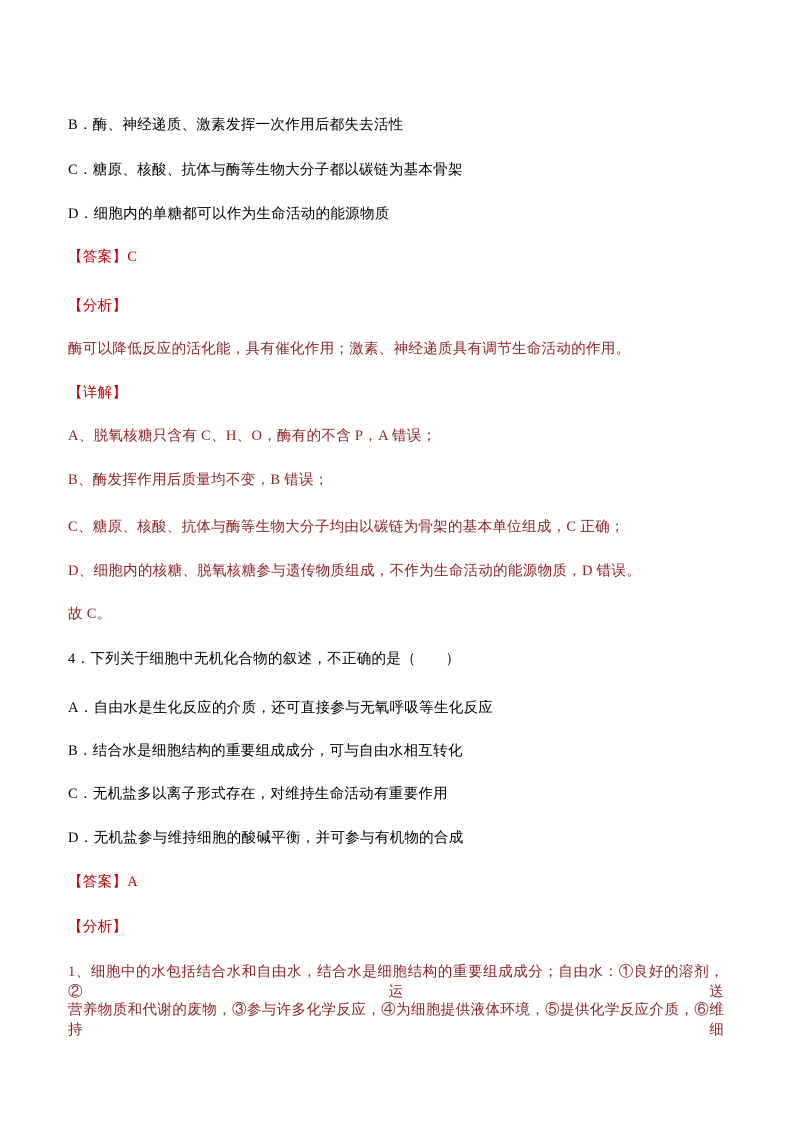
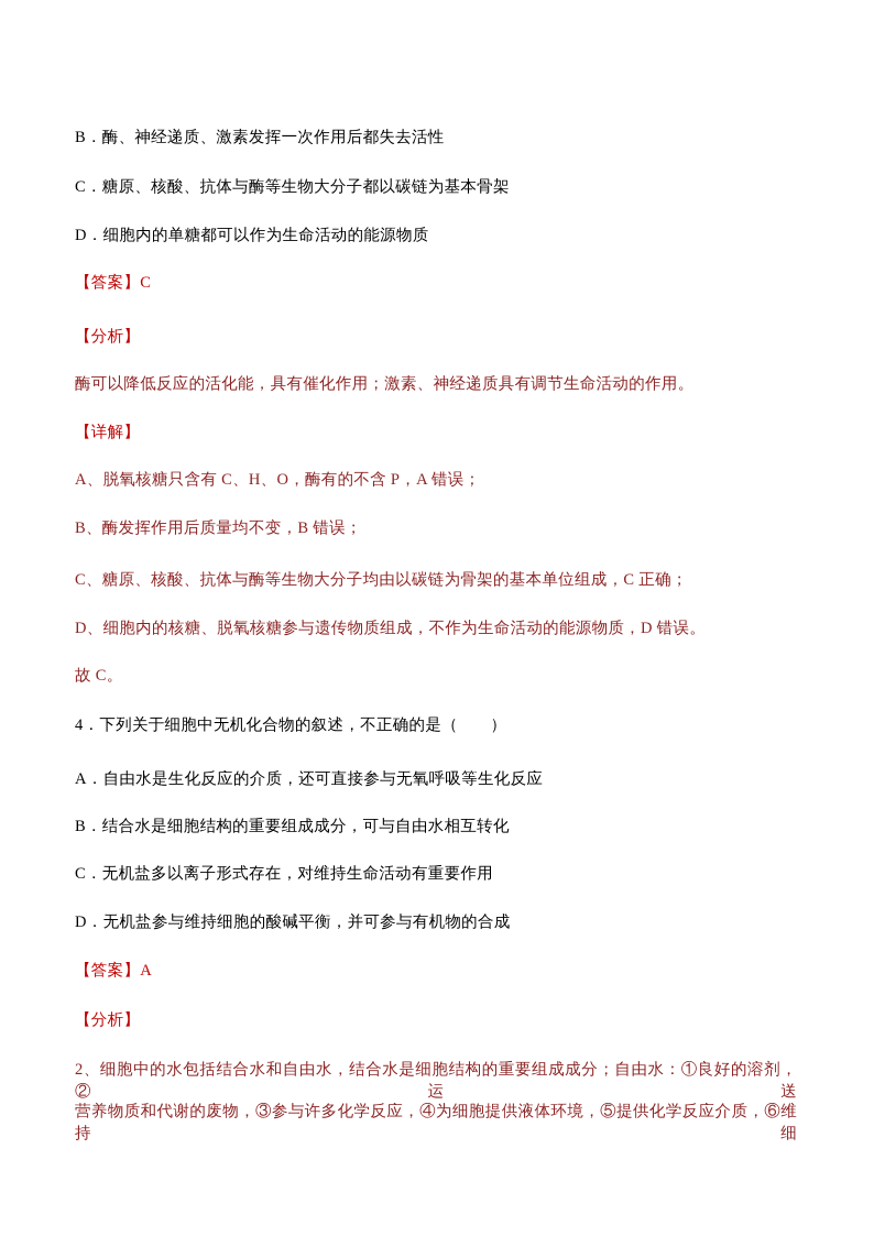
  B．酶、神经递质、激素发挥一次作用后都失去活性
  C．糖原、核酸、抗体与酶等生物大分子都以碳链为基本骨架
  D．细胞内的单糖都可以作为生命活动的能源物质
  【答案】C
  【分析】
  酶可以降低反应的活化能，具有催化作用；激素、神经递质具有调节生命活动的作用。
  【详解】
  A、脱氧核糖只含有 C、H、O，酶有的不含 P，A 错误；
  B、酶发挥作用后质量均不变，B 错误；
  C、糖原、核酸、抗体与酶等生物大分子均由以碳链为骨架的基本单位组成，C 正确；
  D、细胞内的核糖、脱氧核糖参与遗传物质组成，不作为生命活动的能源物质，D 错误。
  故 C。
  4．下列关于细胞中无机化合物的叙述，不正确的是（ ）
  A．自由水是生化反应的介质，还可直接参与无氧呼吸等生化反应
  B．结合水是细胞结构的重要组成成分，可与自由水相互转化
  C．无机盐多以离子形式存在，对维持生命活动有重要作用
  D．无机盐参与维持细胞的酸碱平衡，并可参与有机物的合成
  【答案】A
  【分析】
- 1、细胞中的水包括结合水和自由水，结合水是细胞结构的重要组成成分；自由水：①良好的溶剂，②运送
+ 2、细胞中的水包括结合水和自由水，结合水是细胞结构的重要组成成分；自由水：①良好的溶剂，②运送
  营养物质和代谢的废物，③参与许多化学反应，④为细胞提供液体环境，⑤提供化学反应介质，⑥维持细
